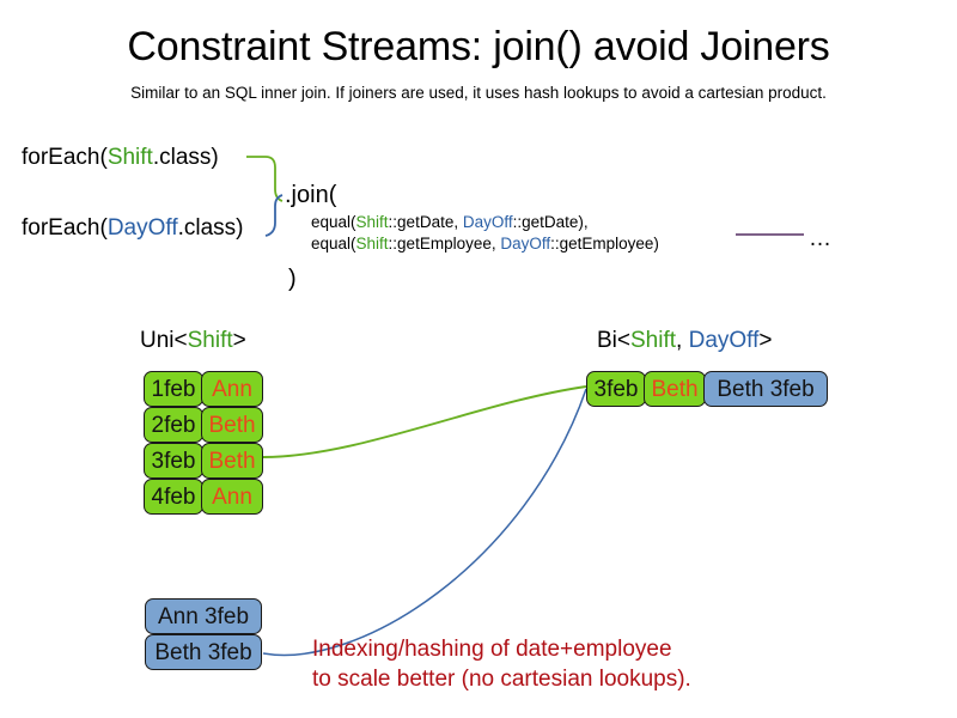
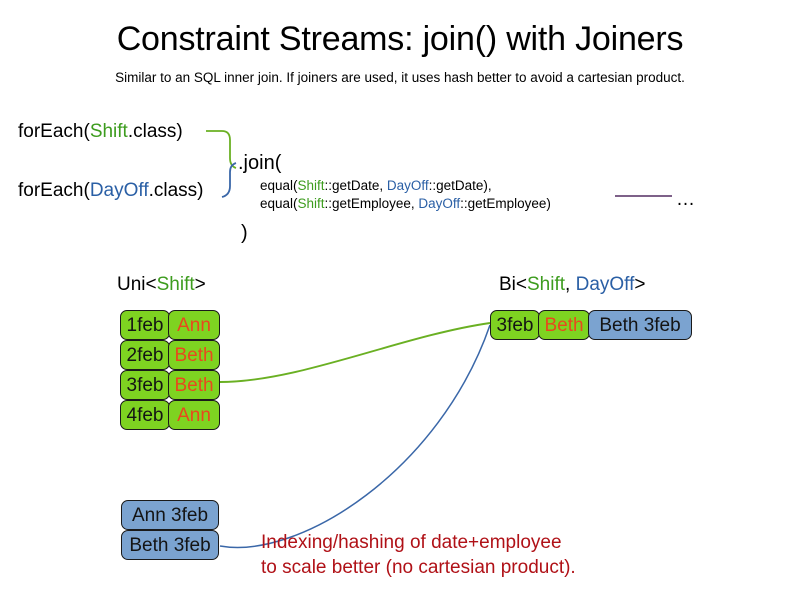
- Constraint Streams: join() avoid Joiners
+ Constraint Streams: join() with Joiners
- Similar to an SQL inner join. If joiners are used, it uses hash lookups to avoid a cartesian product.
+ Similar to an SQL inner join. If joiners are used, it uses hash better to avoid a cartesian product.
  forEach(Shift.class)
  forEach(DayOff.class)
  .join(
  equal(Shift::getDate, DayOff::getDate),
  equal(Shift::getEmployee, DayOff::getEmployee)
  …
  )
  Uni<Shift>
  1feb
  Ann
  2feb
  Beth
  3feb
  Beth
  4feb
  Ann
  Ann 3feb
  Beth 3feb
  Bi<Shift, DayOff>
  3feb
  Beth
  Beth 3feb
  Indexing/hashing of date+employee
- to scale better (no cartesian lookups).
+ to scale better (no cartesian product).
